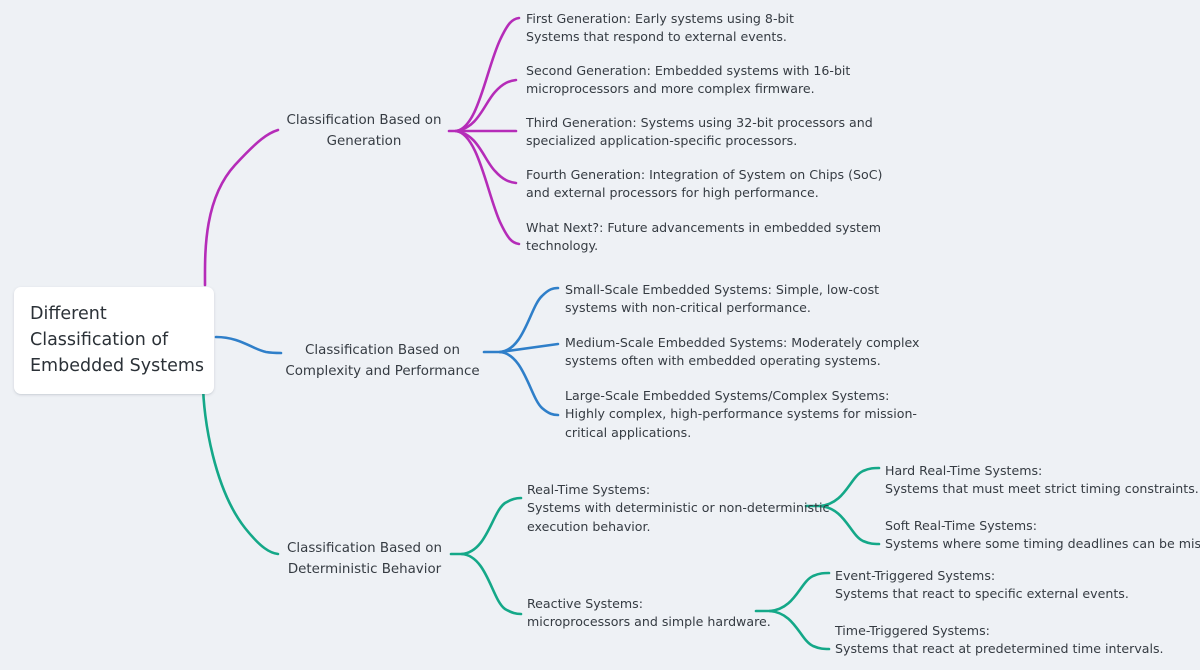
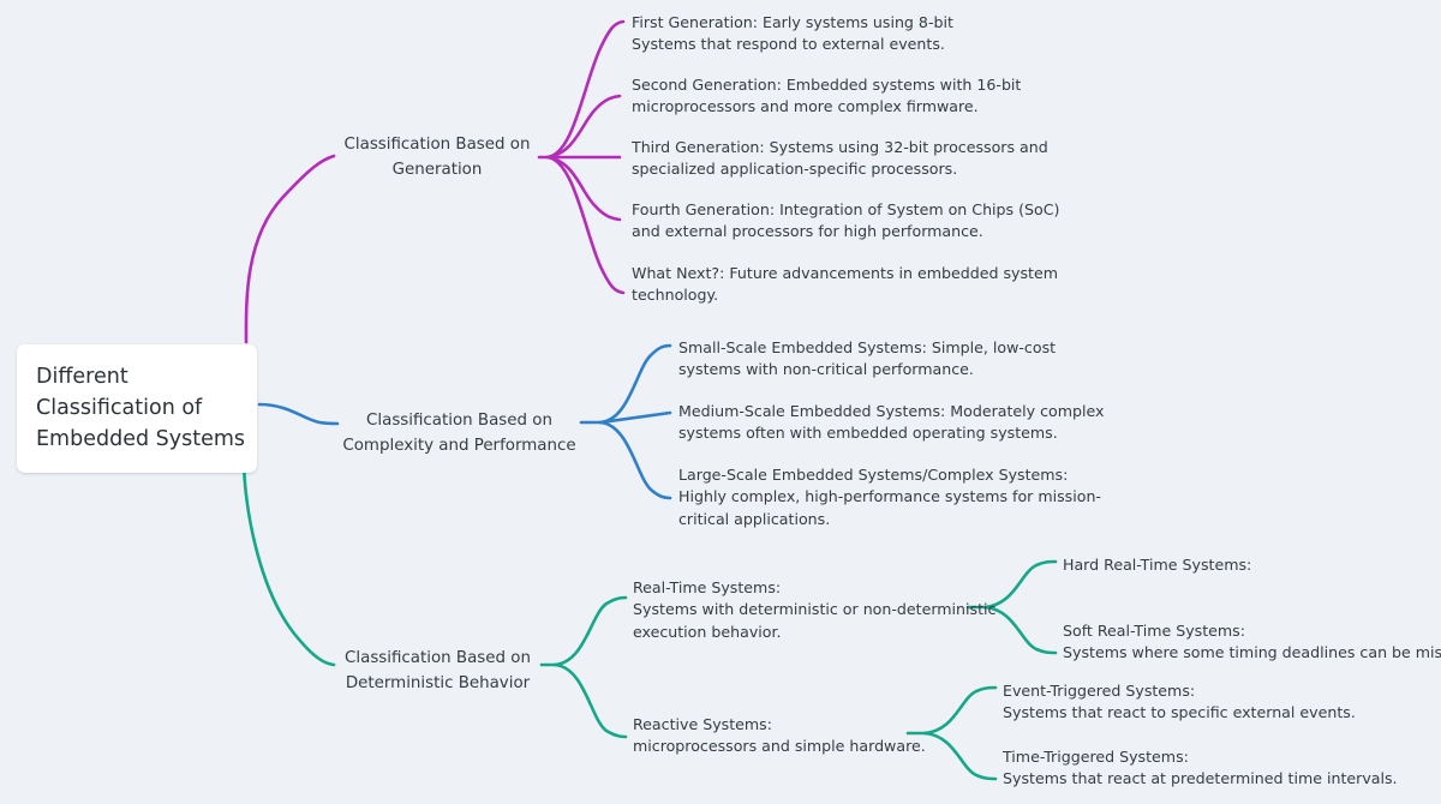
  Different
  Classification of
  Embedded Systems
  Classification Based on
  Generation
  First Generation: Early systems using 8-bit
  Systems that respond to external events.
  Second Generation: Embedded systems with 16-bit
  microprocessors and more complex firmware.
  Third Generation: Systems using 32-bit processors and
  specialized application-specific processors.
  Fourth Generation: Integration of System on Chips (SoC)
  and external processors for high performance.
  What Next?: Future advancements in embedded system
  technology.
  Classification Based on
  Complexity and Performance
  Small-Scale Embedded Systems: Simple, low-cost
  systems with non-critical performance.
  Medium-Scale Embedded Systems: Moderately complex
  systems often with embedded operating systems.
  Large-Scale Embedded Systems/Complex Systems:
  Highly complex, high-performance systems for mission-
  critical applications.
  Classification Based on
  Deterministic Behavior
  Real-Time Systems:
  Systems with deterministic or non-deterministic
  execution behavior.
  Hard Real-Time Systems:
- Systems that must meet strict timing constraints.
  Soft Real-Time Systems:
  Systems where some timing deadlines can be mis
  Reactive Systems:
  microprocessors and simple hardware.
  Event-Triggered Systems:
  Systems that react to specific external events.
  Time-Triggered Systems:
  Systems that react at predetermined time intervals.
